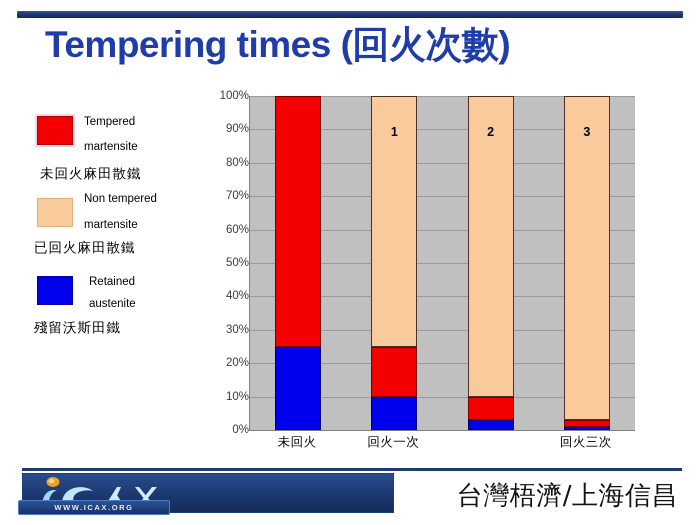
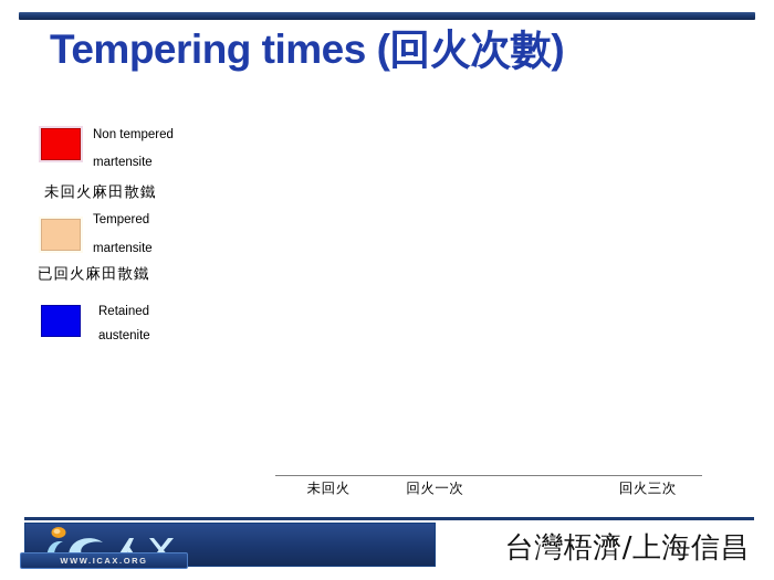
  Tempering times (回火次數)
- Tempered
+ Non tempered
  martensite
  未回火麻田散鐵
- Non tempered
+ Tempered
  martensite
  已回火麻田散鐵
  Retained
  austenite
- 殘留沃斯田鐵
- 100%
- 90%
- 80%
- 70%
- 60%
- 50%
- 40%
- 30%
- 20%
- 10%
- 0%
- 1
- 2
- 3
  未回火
  回火一次
  回火三次
  WWW.ICAX.ORG
  台灣梧濟/上海信昌
